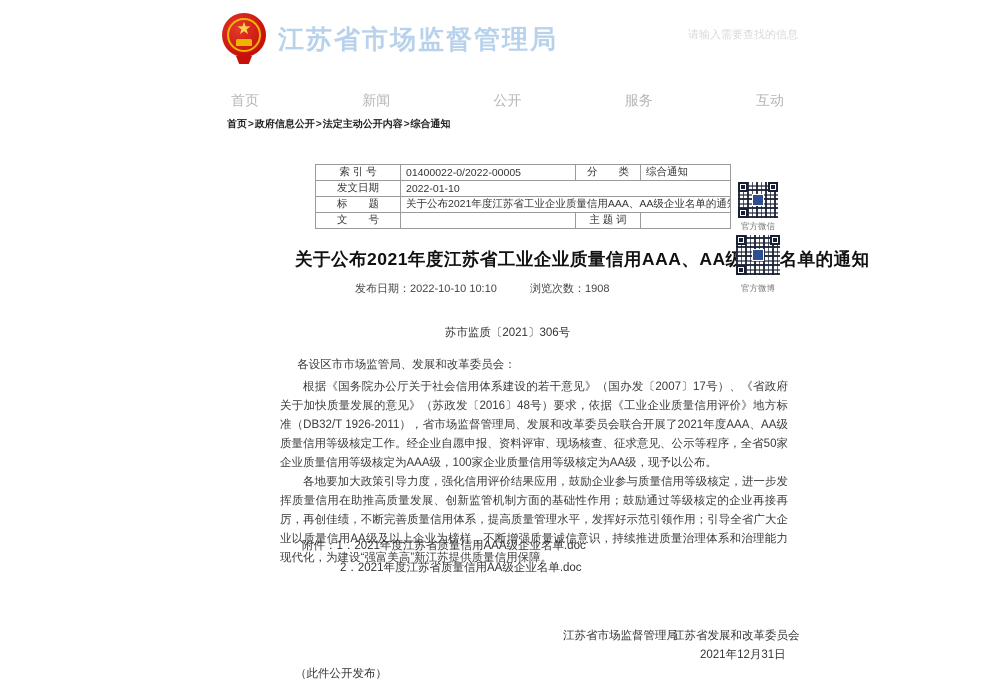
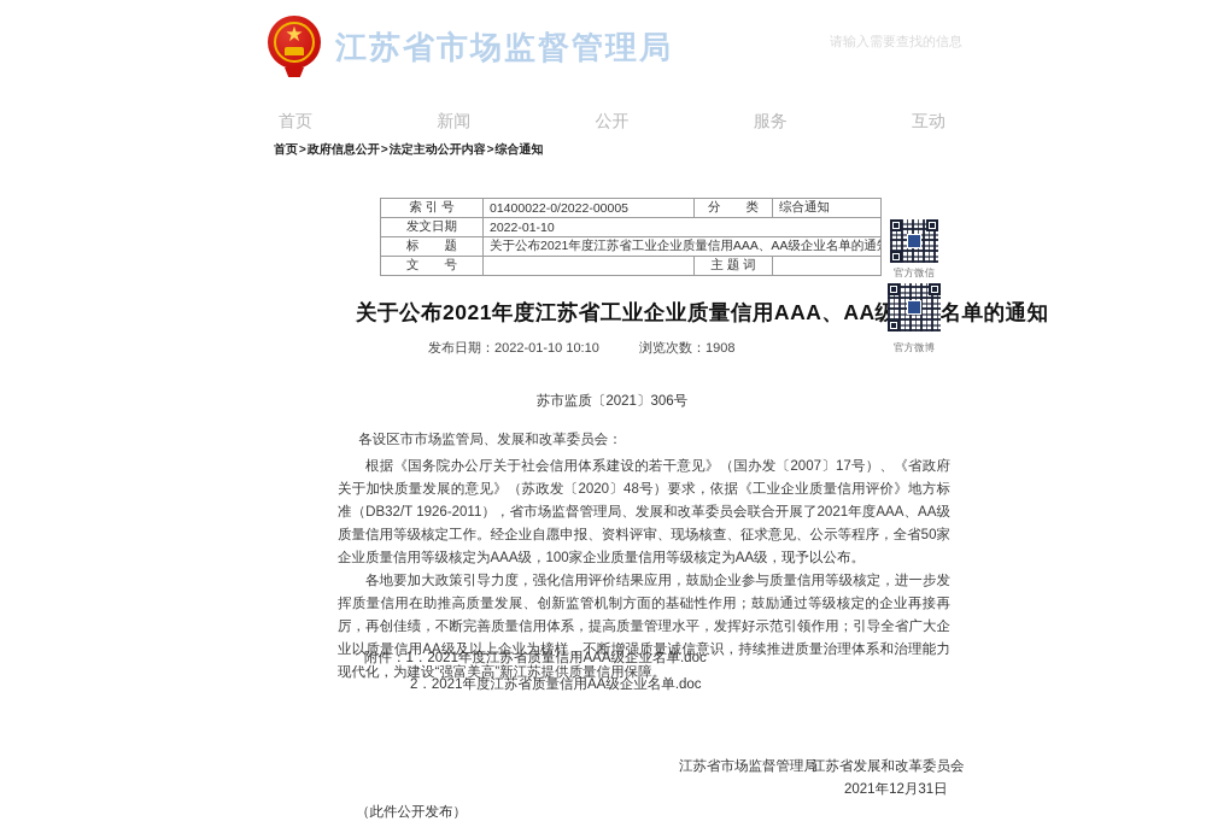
  ★
  江苏省市场监督管理局
  请输入需要查找的信息
  首页
  新闻
  公开
  服务
  互动
  首页>政府信息公开>法定主动公开内容>综合通知
  索 引 号	01400022-0/2022-00005	分 类	综合通知
  发文日期	2022-01-10
  标 题	关于公布2021年度江苏省工业企业质量信用AAA、AA级企业名单的通
  文 号		主 题 词
  官方微信
  官方微博
  关于公布2021年度江苏省工业企业质量信用AAA、AA级名单的通知
- 发布日期：2022-10-10 10:10
+ 发布日期：2022-01-10 10:10
  浏览次数：1908
  苏市监质〔2021〕306号
  各设区市市场监管局、发展和改革委员会：
- 根据《国务院办公厅关于社会信用体系建设的若干意见》（国办发〔2007〕17号）、《省政府关于加快质量发展的意见》（苏政发〔2016〕48号）要求，依据《工业企业质量信用评价》地方标准（DB32/T 1926-2011），省市场监督管理局、发展和改革委员会联合开展了2021年度AAA、AA级质量信用等级核定工作。经企业自愿申报、资料评审、现场核查、征求意见、公示等程序，全省50家企业质量信用等级核定为AAA级，100家企业质量信用等级核定为AA级，现予以公布。
+ 根据《国务院办公厅关于社会信用体系建设的若干意见》（国办发〔2007〕17号）、《省政府关于加快质量发展的意见》（苏政发〔2020〕48号）要求，依据《工业企业质量信用评价》地方标准（DB32/T 1926-2011），省市场监督管理局、发展和改革委员会联合开展了2021年度AAA、AA级质量信用等级核定工作。经企业自愿申报、资料评审、现场核查、征求意见、公示等程序，全省50家企业质量信用等级核定为AAA级，100家企业质量信用等级核定为AA级，现予以公布。
  各地要加大政策引导力度，强化信用评价结果应用，鼓励企业参与质量信用等级核定，进一步发挥质量信用在助推高质量发展、创新监管机制方面的基础性作用；鼓励通过等级核定的企业再接再厉，再创佳绩，不断完善质量信用体系，提高质量管理水平，发挥好示范引领作用；引导全省广大企业以质量信用AA级及以上企业为榜样，不断增强质量诚信意识，持续推进质量治理体系和治理能力现代化，为建设“强富美高”新江苏提供质量信用保障。
  附件：1．2021年度江苏省质量信用AAA级企业名单.doc
  2．2021年度江苏省质量信用AA级企业名单.doc
  江苏省市场监督管理局
  江苏省发展和改革委员会
  2021年12月31日
  （此件公开发布）
